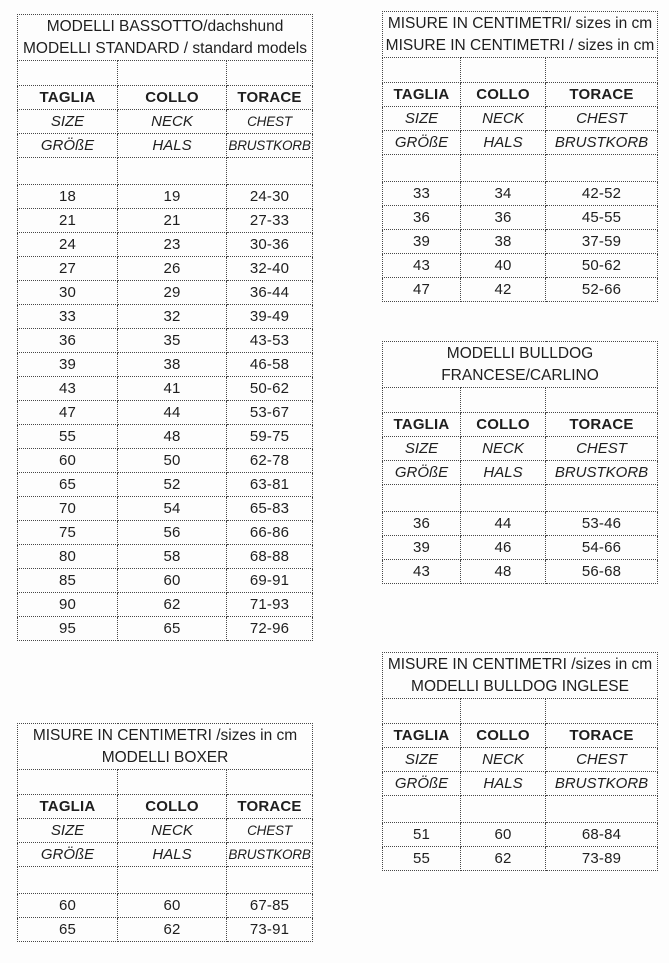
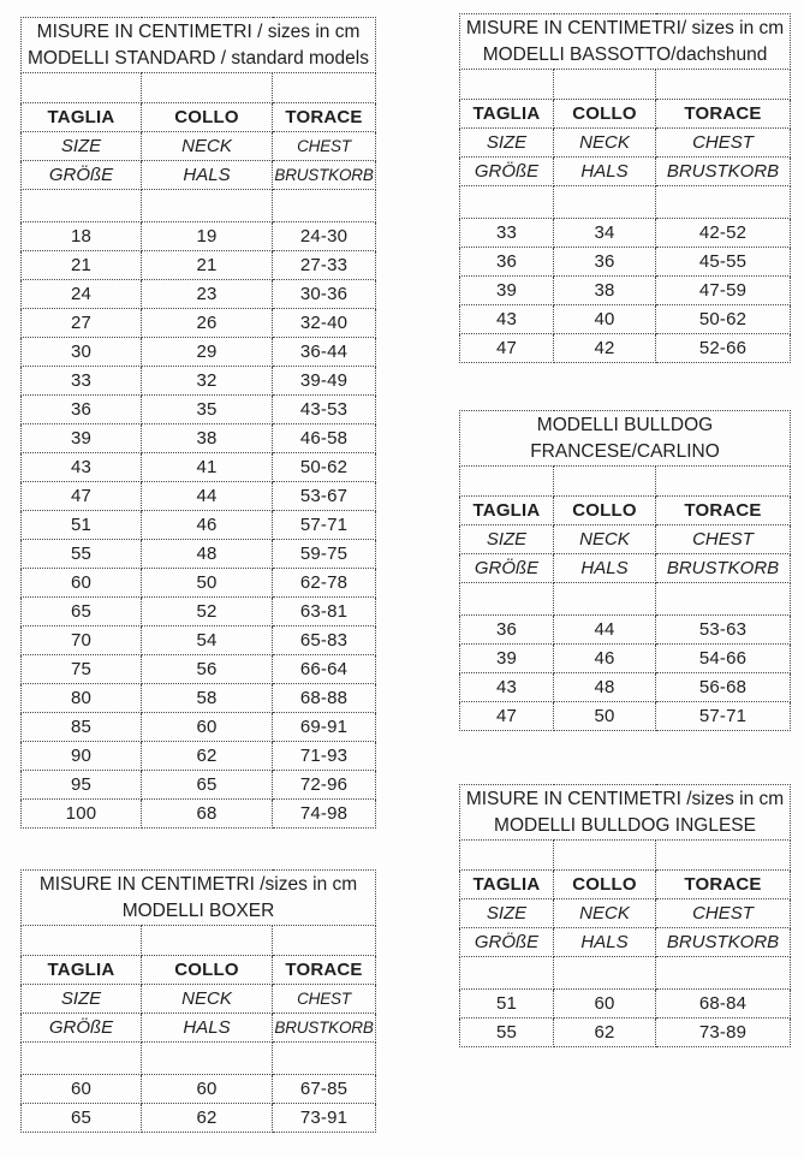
- MODELLI BASSOTTO/dachshundMODELLI STANDARD / standard models
+ MISURE IN CENTIMETRI / sizes in cmMODELLI STANDARD / standard models
  TAGLIA	COLLO	TORACE
  SIZE	NECK	CHEST
  GRÖßE	HALS	BRUSTKORB
  18	19	24-30
  21	21	27-33
  24	23	30-36
  27	26	32-40
  30	29	36-44
  33	32	39-49
  36	35	43-53
  39	38	46-58
  43	41	50-62
  47	44	53-67
+ 51	46	57-71
  55	48	59-75
  60	50	62-78
  65	52	63-81
  70	54	65-83
- 75	56	66-86
+ 75	56	66-64
  80	58	68-88
  85	60	69-91
  90	62	71-93
  95	65	72-96
+ 100	68	74-98
- MISURE IN CENTIMETRI/ sizes in cmMISURE IN CENTIMETRI / sizes in cm
+ MISURE IN CENTIMETRI/ sizes in cmMODELLI BASSOTTO/dachshund
  TAGLIA	COLLO	TORACE
  SIZE	NECK	CHEST
  GRÖßE	HALS	BRUSTKORB
  33	34	42-52
  36	36	45-55
- 39	38	37-59
+ 39	38	47-59
  43	40	50-62
  47	42	52-66
  MODELLI BULLDOGFRANCESE/CARLINO
  TAGLIA	COLLO	TORACE
  SIZE	NECK	CHEST
  GRÖßE	HALS	BRUSTKORB
- 36	44	53-46
+ 36	44	53-63
  39	46	54-66
  43	48	56-68
+ 47	50	57-71
  MISURE IN CENTIMETRI /sizes in cmMODELLI BULLDOG INGLESE
  TAGLIA	COLLO	TORACE
  SIZE	NECK	CHEST
  GRÖßE	HALS	BRUSTKORB
  51	60	68-84
  55	62	73-89
  MISURE IN CENTIMETRI /sizes in cmMODELLI BOXER
  TAGLIA	COLLO	TORACE
  SIZE	NECK	CHEST
  GRÖßE	HALS	BRUSTKORB
  60	60	67-85
  65	62	73-91
